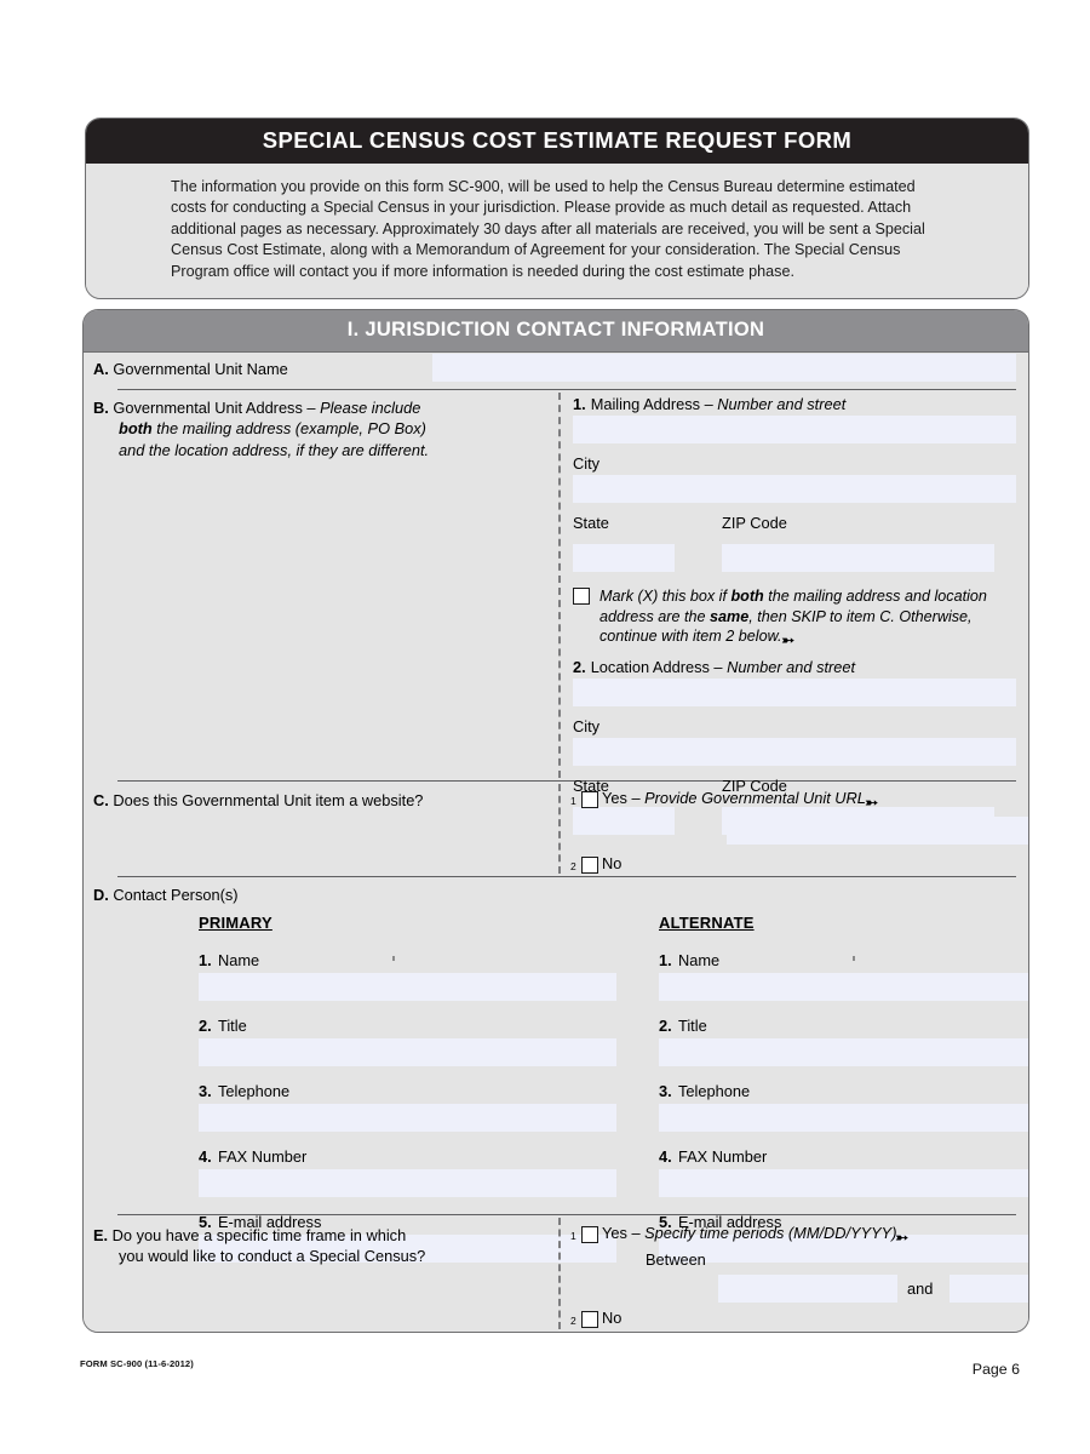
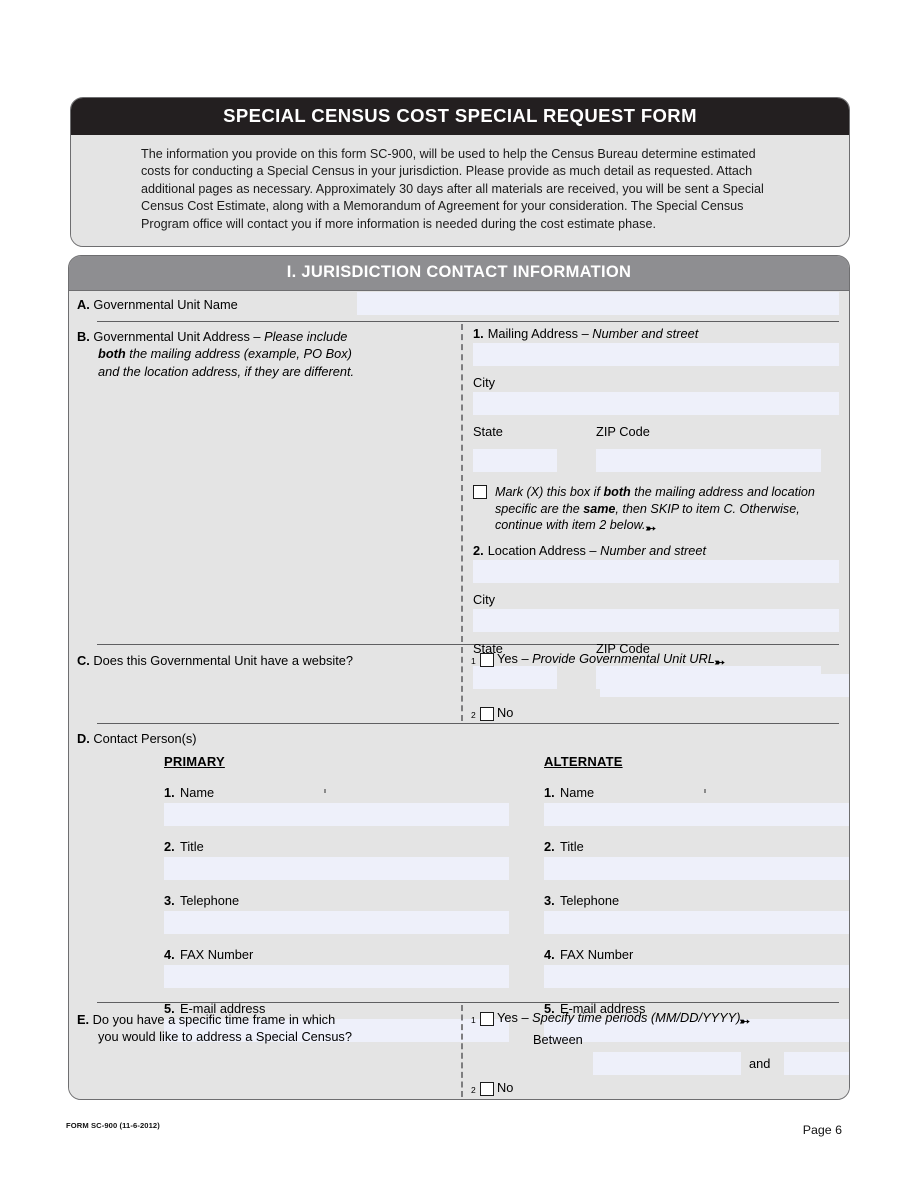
- SPECIAL CENSUS COST ESTIMATE REQUEST FORM
+ SPECIAL CENSUS COST SPECIAL REQUEST FORM
  The information you provide on this form SC-900, will be used to help the Census Bureau determine estimated costs for conducting a Special Census in your jurisdiction. Please provide as much detail as requested. Attach additional pages as necessary. Approximately 30 days after all materials are received, you will be sent a Special Census Cost Estimate, along with a Memorandum of Agreement for your consideration. The Special Census Program office will contact you if more information is needed during the cost estimate phase.
  I. JURISDICTION CONTACT INFORMATION
  A. Governmental Unit Name
  B. Governmental Unit Address – Please include
  both the mailing address (example, PO Box)
  and the location address, if they are different.
  1. Mailing Address – Number and street
  City
  State
  ZIP Code
- Mark (X) this box if both the mailing address and location address are the same, then SKIP to item C. Otherwise, continue with item 2 below.➳
+ Mark (X) this box if both the mailing address and location specific are the same, then SKIP to item C. Otherwise, continue with item 2 below.➳
  2. Location Address – Number and street
  City
  State
  ZIP Code
- C. Does this Governmental Unit item a website?
+ C. Does this Governmental Unit have a website?
  1
  Yes – Provide Governmental Unit URL➳
  2
  No
  D. Contact Person(s)
  PRIMARY
  1.
  Name
  2.
  Title
  3.
  Telephone
  4.
  FAX Number
  5.
  E-mail address
  ALTERNATE
  1.
  Name
  2.
  Title
  3.
  Telephone
  4.
  FAX Number
  5.
  E-mail address
  E. Do you have a specific time frame in which
- you would like to conduct a Special Census?
+ you would like to address a Special Census?
  1
  Yes – Specify time periods (MM/DD/YYYY)➳
  2
  No
  Between
  and
  FORM SC-900 (11-6-2012)
  Page 6
